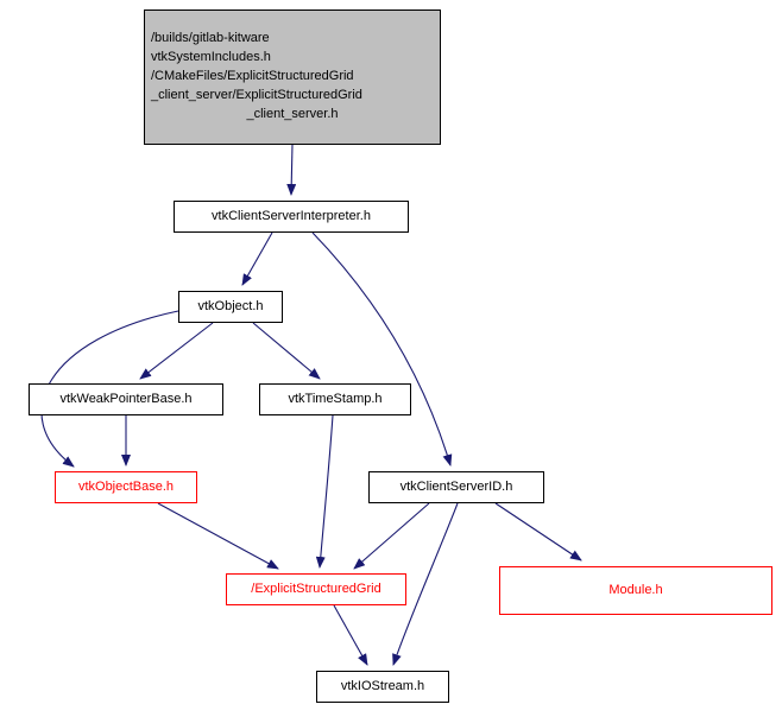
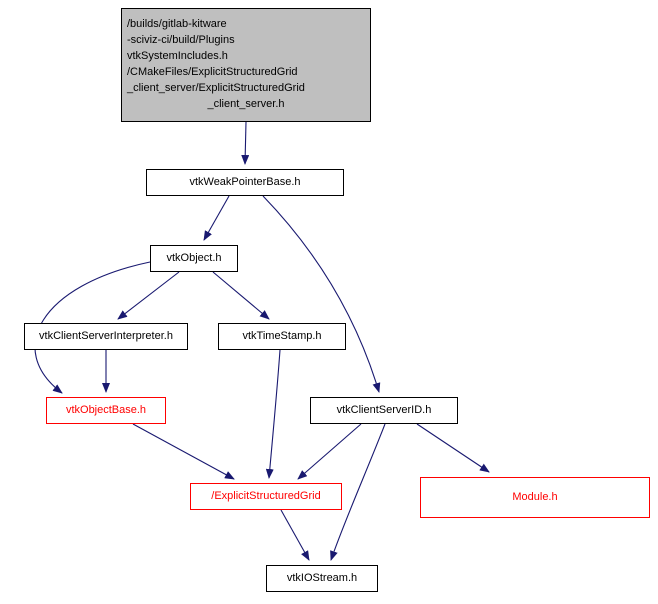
  /builds/gitlab-kitware
+ -sciviz-ci/build/Plugins
  vtkSystemIncludes.h
  /CMakeFiles/ExplicitStructuredGrid
  _client_server/ExplicitStructuredGrid
  _client_server.h
- vtkClientServerInterpreter.h
+ vtkWeakPointerBase.h
  vtkObject.h
- vtkWeakPointerBase.h
+ vtkClientServerInterpreter.h
  vtkTimeStamp.h
  vtkObjectBase.h
  vtkClientServerID.h
  /ExplicitStructuredGrid
  Module.h
  vtkIOStream.h
